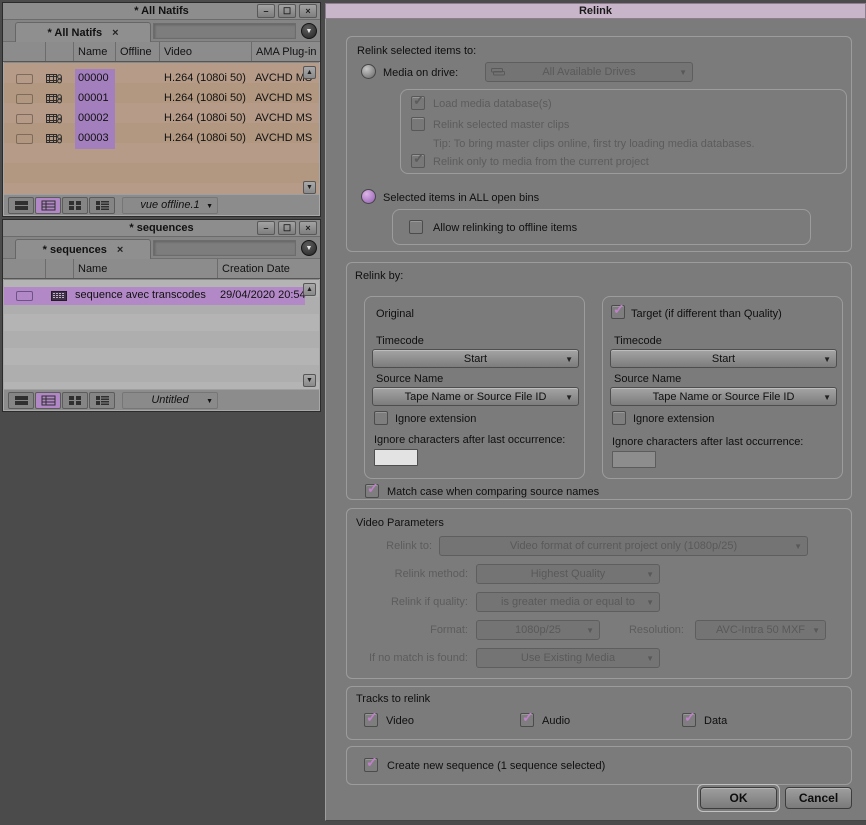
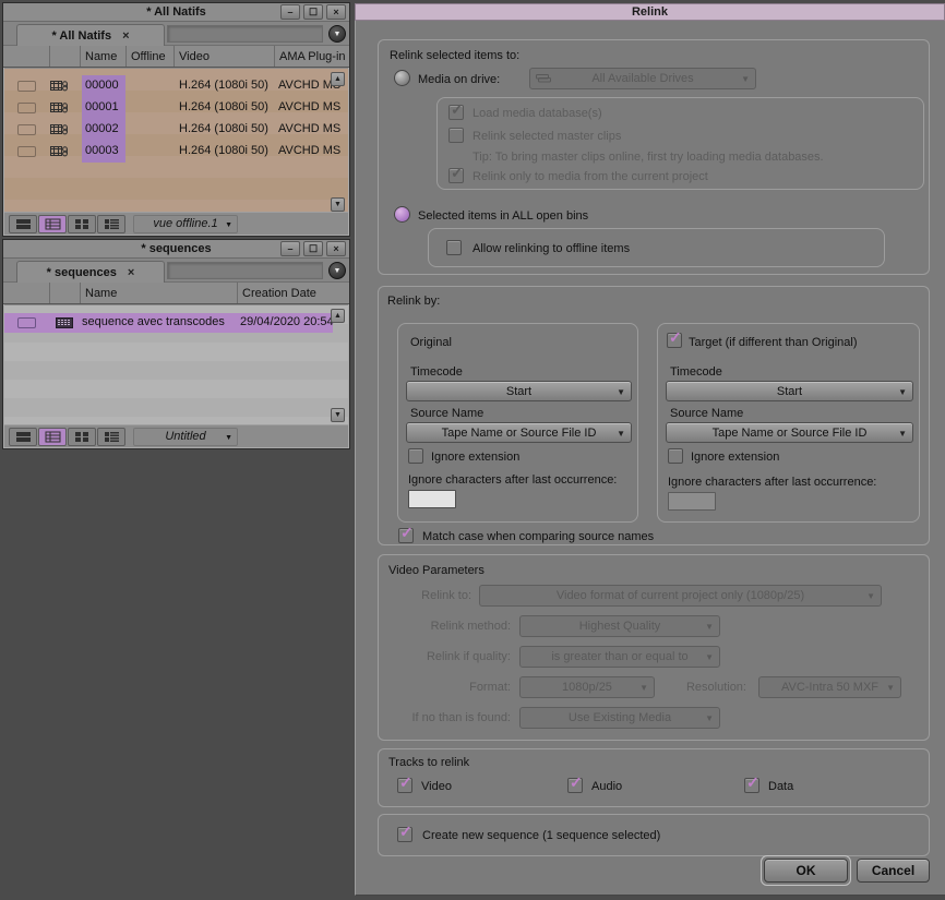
  * All Natifs
  –
  ☐
  ×
  * All Natifs
  ×
  Name
  Offline
  Video
  AMA Plug-in
  00000
  H.264 (1080i 50)
  AVCHD M
  00001
  H.264 (1080i 50)
  AVCHD MS
  00002
  H.264 (1080i 50)
  AVCHD MS
  00003
  H.264 (1080i 50)
  AVCHD MS
  vue offline.1
  * sequences
  –
  ☐
  ×
  * sequences
  ×
  Name
  Creation Date
  sequence avec transcodes
  29/04/2020 20:5
  Untitled
  Relink
  Relink selected items to:
  Media on drive:
  All Available Drives
  ▼
  ✓
  Load media database(s)
  Relink selected master clips
  Tip: To bring master clips online, first try loading media databases.
  ✓
  Relink only to media from the current project
  Selected items in ALL open bins
  Allow relinking to offline items
  Relink by:
  Original
  Timecode
  Start
  ▼
  Source Name
  Tape Name or Source File ID
  ▼
  Ignore extension
  Ignore characters after last occurrence:
  ✓
- Target (if different than Quality)
+ Target (if different than Original)
  Timecode
  Start
  ▼
  Source Name
  Tape Name or Source File ID
  ▼
  Ignore extension
  Ignore characters after last occurrence:
  ✓
  Match case when comparing source names
  Video Parameters
  Relink to:
  Video format of current project only (1080p/25)
  ▼
  Relink method:
  Highest Quality
  ▼
  Relink if quality:
- is greater media or equal to
+ is greater than or equal to
  ▼
  Format:
  1080p/25
  ▼
  Resolution:
  AVC-Intra 50 MXF
  ▼
- If no match is found:
+ If no than is found:
  Use Existing Media
  ▼
  Tracks to relink
  ✓
  Video
  ✓
  Audio
  ✓
  Data
  ✓
  Create new sequence (1 sequence selected)
  OK
  Cancel
